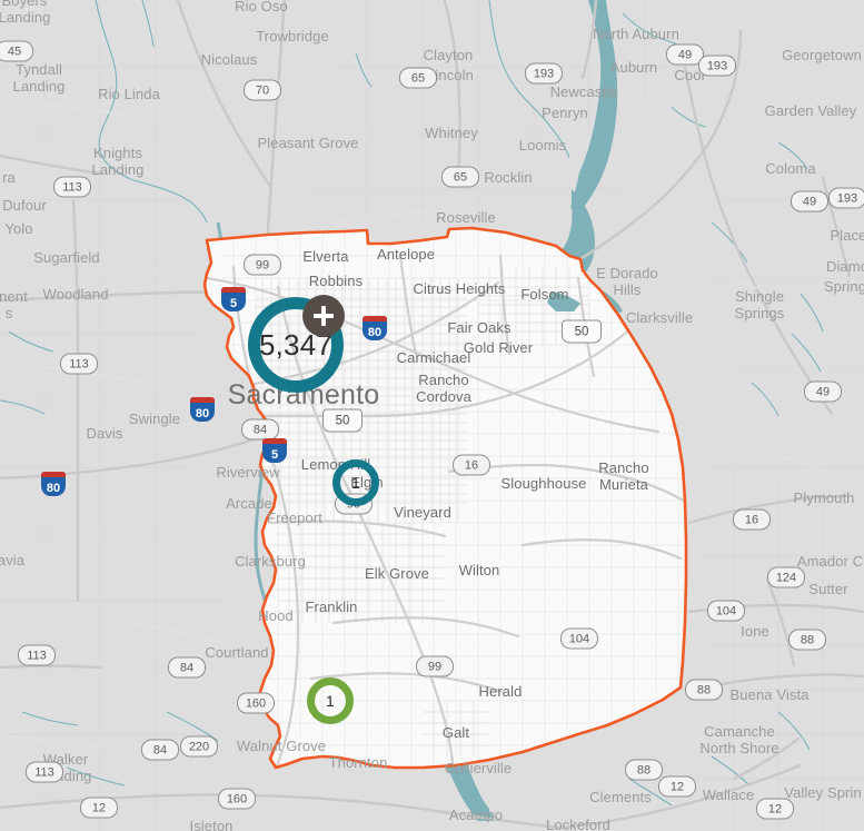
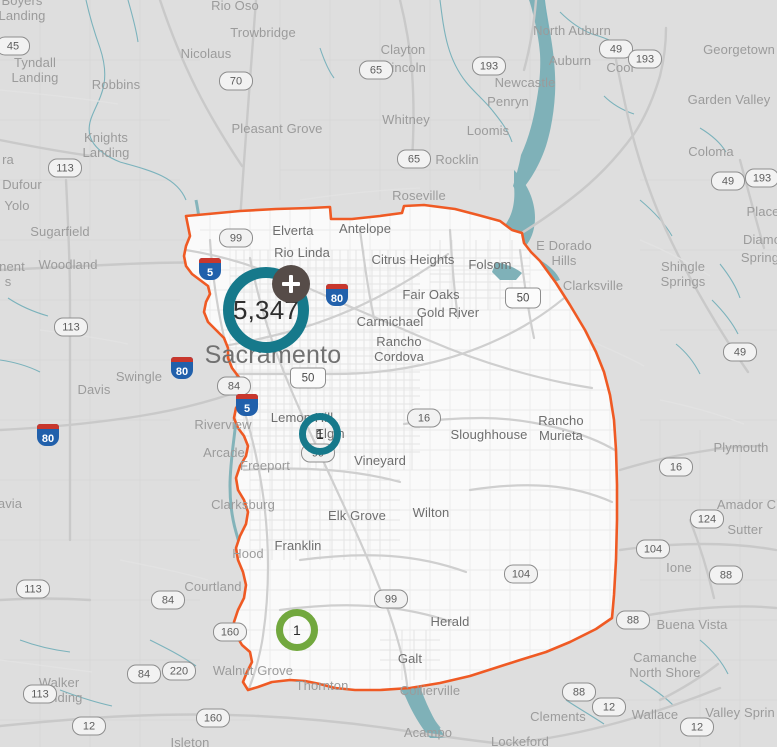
  Boyers
  Landing
  Rio Oso
  Trowbridge
  Clayton
  ncoln
  North Auburn
  Auburn
  Coo
  Georgetown
  Nicolaus
  Tyndall
  Landing
- Rio Linda
+ Robbins
  Newcastle
  Penryn
  Garden Valley
  Whitney
  Pleasant Grove
  Loomis
  Knights
  Landing
  Coloma
  Rocklin
  Dufour
  Roseville
  Yolo
  Elverta
  Antelope
  Sugarfield
  E Dorado
  Hills
  Shingle
  Springs
- Robbins
+ Rio Linda
  Citrus Heights
  Folsom
  Woodland
  Clarksville
  Fair Oaks
  Gold River
  Carmichael
  Rancho
  Cordova
  Sacramento
  Davis
  Swingle
  Lemon Hill
  Elgin
  Riverview
  Arcade
  Sloughhouse
  Rancho
  Murieta
  Vineyard
  Plymouth
  Freeport
  Clarksburg
  Wilton
  Elk Grove
  Amador C
  avia
  Sutter
  Franklin
  Hood
  Ione
  Courtland
  Herald
  Buena Vista
  Camanche
  North Shore
  Galt
  Walnut Grove
  Thornton
  Collierville
  Walker
  Wallace
  Clements
  Valley Sprin
  Acampo
  Lockeford
  Isleton
  nent
  s
  ra
  Place
  Diam
  Spring
  45
  70
  65
  193
  49
  193
  65
  49
  193
  113
  99
  113
  49
  84
  16
  99
  16
  124
  104
  104
  88
  113
  99
  88
  84
  160
  220
  84
  113
  88
  12
  160
  12
  12
  50
  50
  5
  80
  80
  5
  80
  5,347
  1
  1
